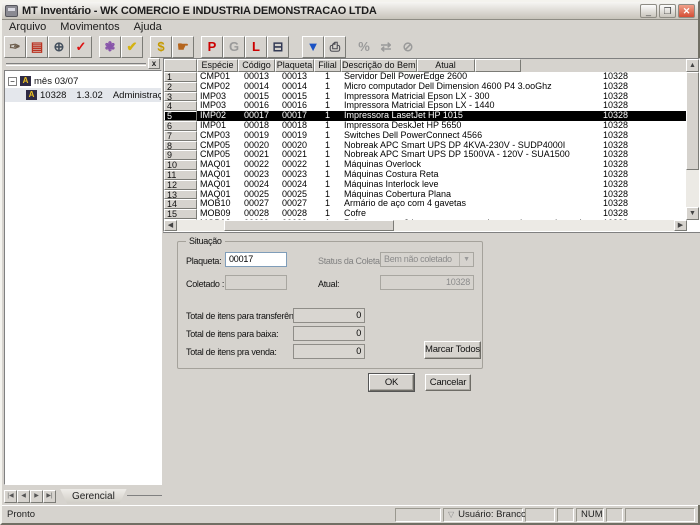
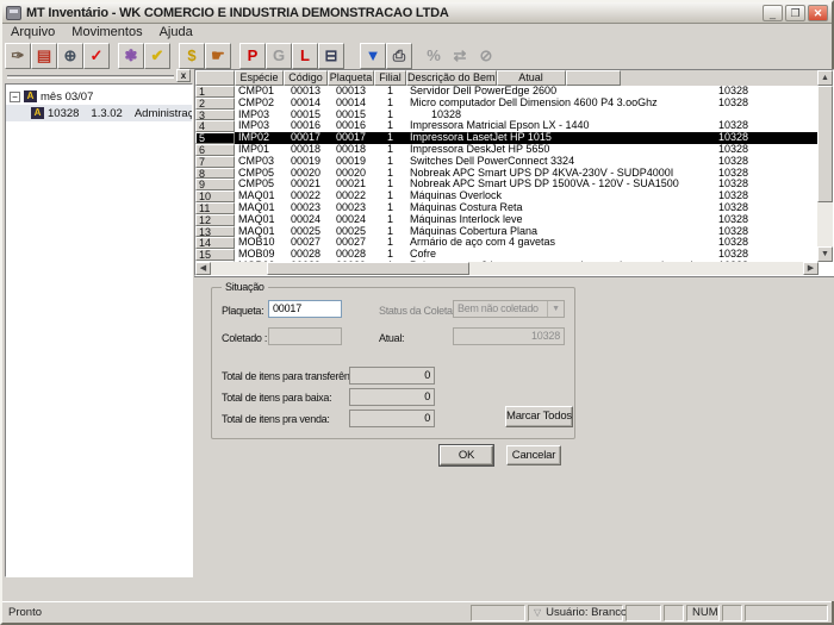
  MT Inventário - WK COMERCIO E INDUSTRIA DEMONSTRACAO LTDA
  _
  ❐
  ✕
  Arquivo
  Movimentos
  Ajuda
  ✑
  ▤
  ⊕
  ✓
  ❃
  ✔
  $
  ☛
  P
  G
  L
  ⊟
  ▼
  ⎙
  %
  ⇄
  ⊘
  x
  −
  A
  mês 03/07
  A
  10328
  1.3.02
  Administraç
- Gerencial
  Espécie
  Código
  Plaqueta
  Filial
  Descrição do Bem
  Atual
  1
  CMP01
  00013
  00013
  1
  Servidor Dell PowerEdge 2600
  10328
  2
  CMP02
  00014
  00014
  1
  Micro computador Dell Dimension 4600 P4 3.ooGhz
  10328
  3
  IMP03
  00015
  00015
  1
- Impressora Matricial Epson LX - 300
  10328
  4
  IMP03
  00016
  00016
  1
  Impressora Matricial Epson LX - 1440
  10328
  5
  IMP02
  00017
  00017
  1
  Impressora LasetJet HP 1015
  10328
  6
  IMP01
  00018
  00018
  1
  Impressora DeskJet HP 5650
  10328
  7
  CMP03
  00019
  00019
  1
- Switches Dell PowerConnect 4566
+ Switches Dell PowerConnect 3324
  10328
  8
  CMP05
  00020
  00020
  1
  Nobreak APC Smart UPS DP 4KVA-230V - SUDP4000I
  10328
  9
  CMP05
  00021
  00021
  1
  Nobreak APC Smart UPS DP 1500VA - 120V - SUA1500
  10328
  10
  MAQ01
  00022
  00022
  1
  Máquinas Overlock
  10328
  11
  MAQ01
  00023
  00023
  1
  Máquinas Costura Reta
  10328
  12
  MAQ01
  00024
  00024
  1
  Máquinas Interlock leve
  10328
  13
  MAQ01
  00025
  00025
  1
  Máquinas Cobertura Plana
  10328
  14
  MOB10
  00027
  00027
  1
  Armário de aço com 4 gavetas
  10328
  15
  MOB09
  00028
  00028
  1
  Cofre
  10328
  Situação
  Plaqueta:
  00017
  Status da Coleta
  Bem não coletado
  Coletado :
  Atual:
  10328
  Total de itens para transferên
  0
  Total de itens para baixa:
  0
  Total de itens pra venda:
  0
  Marcar Todos
  OK
  Cancelar
  Pronto
  ▽
  Usuário: Branco
  NUM
